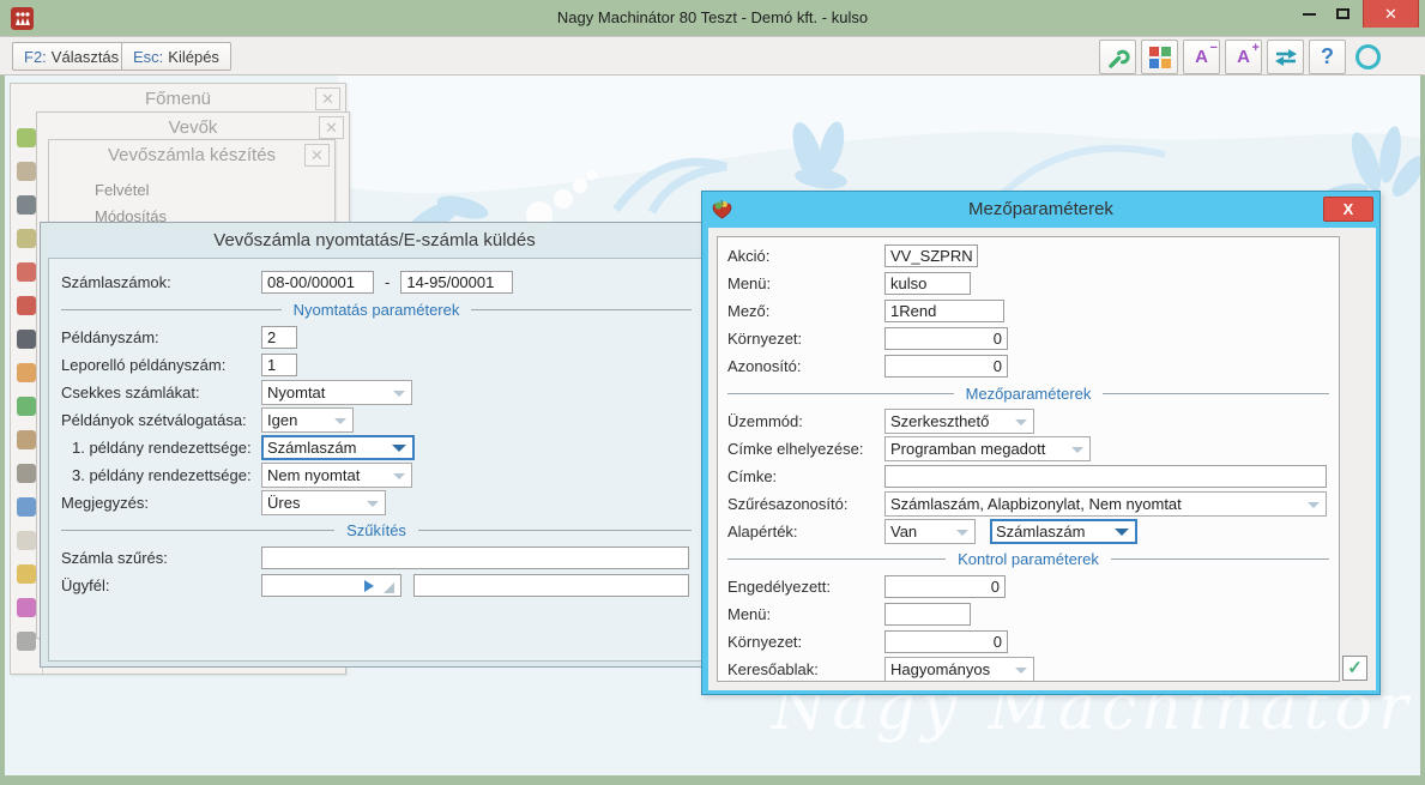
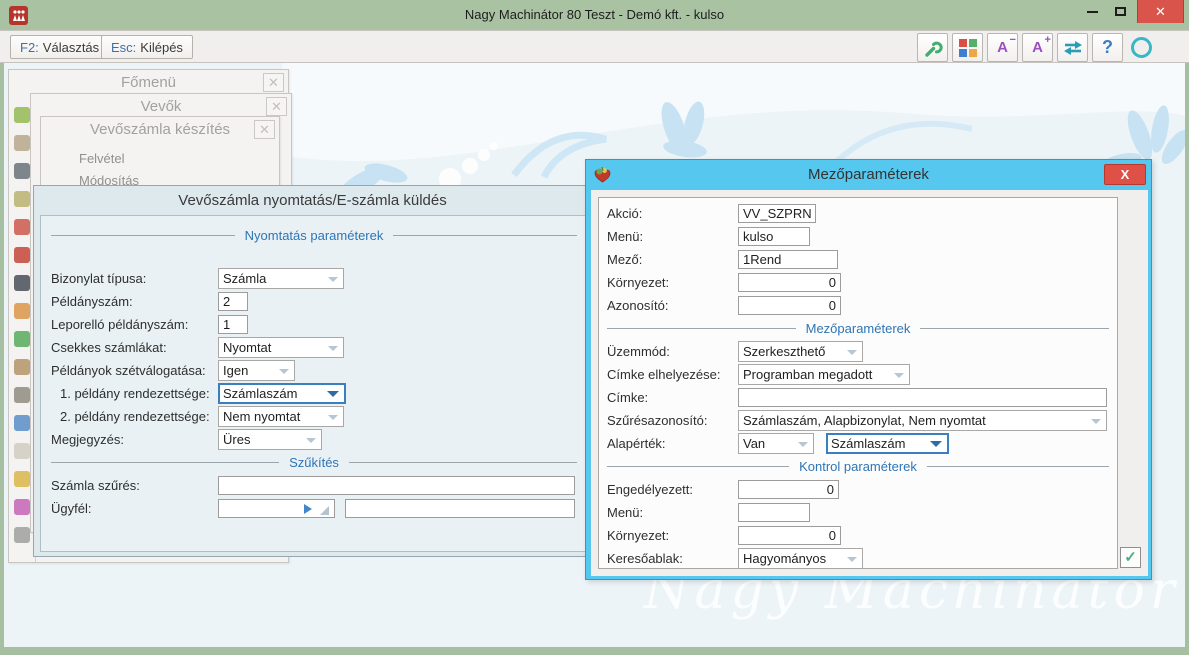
  Nagy Machinátor 80 Teszt - Demó kft. - kulso
  ✕
  F2:
  Választás
  Esc:
  Kilépés
  A
  −
  A
  +
  ?
  Nagy Machinátor
  Főmenü
  ✕
  Vevők
  ✕
  Vevőszámla készítés
  ✕
  Felvétel
  Módosítás
  Vevőszámla nyomtatás/E-számla küldés
- Számlaszámok:
- 08-00/00001
- -
- 14-95/00001
  Nyomtatás paraméterek
+ Bizonylat típusa:
+ Számla
  Példányszám:
  2
  Leporelló példányszám:
  1
  Csekkes számlákat:
  Nyomtat
  Példányok szétválogatása:
  Igen
  1. példány rendezettsége:
  Számlaszám
- 3. példány rendezettsége:
+ 2. példány rendezettsége:
  Nem nyomtat
  Megjegyzés:
  Üres
  Szűkítés
  Számla szűrés:
  Ügyfél:
  Mezőparaméterek
  X
  Akció:
  VV_SZPRN
  Menü:
  kulso
  Mező:
  1Rend
  Környezet:
  0
  Azonosító:
  0
  Mezőparaméterek
  Üzemmód:
  Szerkeszthető
  Címke elhelyezése:
  Programban megadott
  Címke:
  Szűrésazonosító:
  Számlaszám, Alapbizonylat, Nem nyomtat
  Alapérték:
  Van
  Számlaszám
  Kontrol paraméterek
  Engedélyezett:
  0
  Menü:
  Környezet:
  0
  Keresőablak:
  Hagyományos
  ✓
